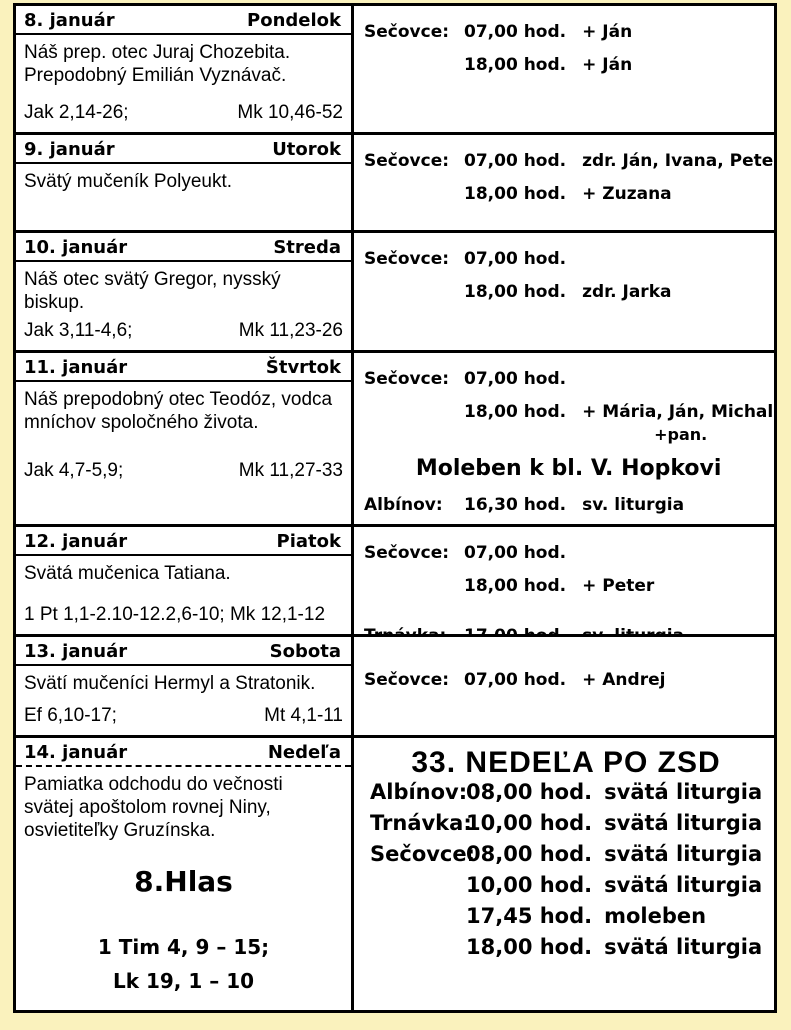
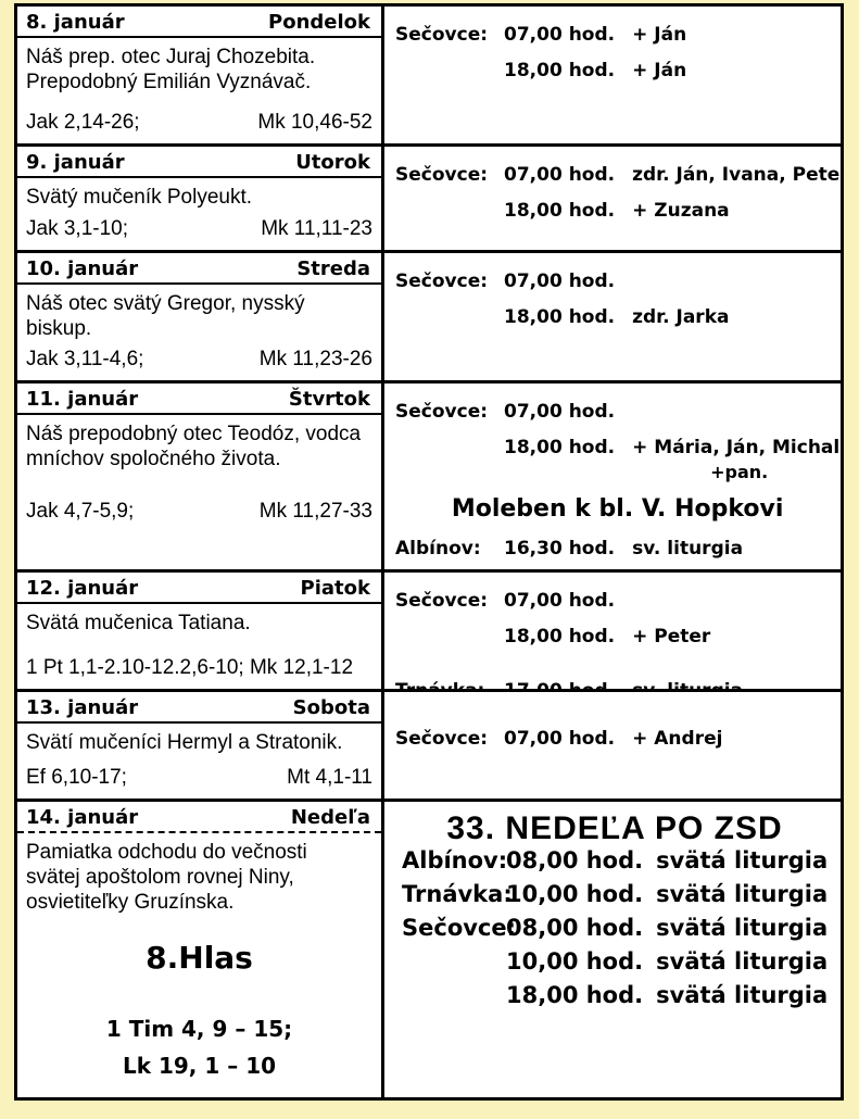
  8. január
  Pondelok
  Náš prep. otec Juraj Chozebita.
  Prepodobný Emilián Vyznávač.
  Jak 2,14-26;
  Mk 10,46-52
  Sečovce:
  07,00 hod.
  + Ján
  18,00 hod.
  + Ján
  9. január
  Utorok
  Svätý mučeník Polyeukt.
+ Jak 3,1-10;
+ Mk 11,11-23
  Sečovce:
  07,00 hod.
  zdr. Ján, Ivana, Pete
  18,00 hod.
  + Zuzana
  10. január
  Streda
  Náš otec svätý Gregor, nysský
  biskup.
  Jak 3,11-4,6;
  Mk 11,23-26
  Sečovce:
  07,00 hod.
  18,00 hod.
  zdr. Jarka
  11. január
  Štvrtok
  Náš prepodobný otec Teodóz, vodca
  mníchov spoločného života.
  Jak 4,7-5,9;
  Mk 11,27-33
  Sečovce:
  07,00 hod.
  18,00 hod.
  + Mária, Ján, Michal
  +pan.
  Moleben k bl. V. Hopkovi
  Albínov:
  16,30 hod.
  sv. liturgia
  12. január
  Piatok
  Svätá mučenica Tatiana.
  1 Pt 1,1-2.10-12.2,6-10; Mk 12,1-12
  Sečovce:
  07,00 hod.
  18,00 hod.
  + Peter
  13. január
  Sobota
  Svätí mučeníci Hermyl a Stratonik.
  Ef 6,10-17;
  Mt 4,1-11
  Sečovce:
  07,00 hod.
  + Andrej
  14. január
  Nedeľa
  Pamiatka odchodu do večnosti
  svätej apoštolom rovnej Niny,
  osvietiteľky Gruzínska.
  8.Hlas
  1 Tim 4, 9 – 15;
  Lk 19, 1 – 10
  33. NEDEĽA PO ZSD
  Albínov:
  08,00 hod.
  svätá liturgia
  Trnávka:
  10,00 hod.
  svätá liturgia
  Sečovce:
  08,00 hod.
  svätá liturgia
  10,00 hod.
  svätá liturgia
- 17,45 hod.
- moleben
  18,00 hod.
  svätá liturgia
